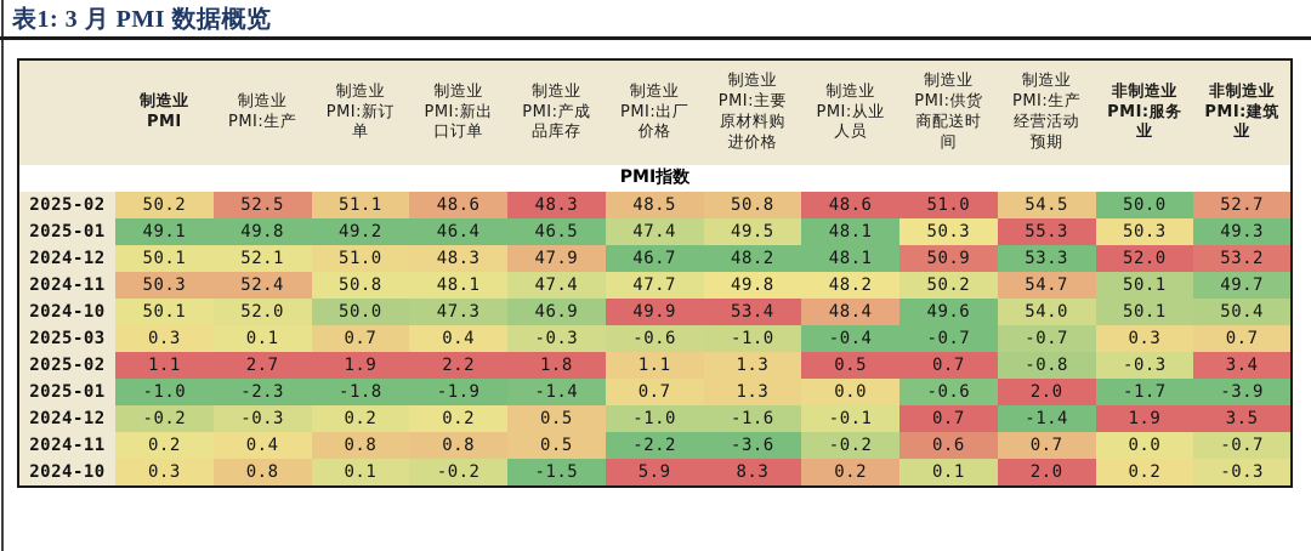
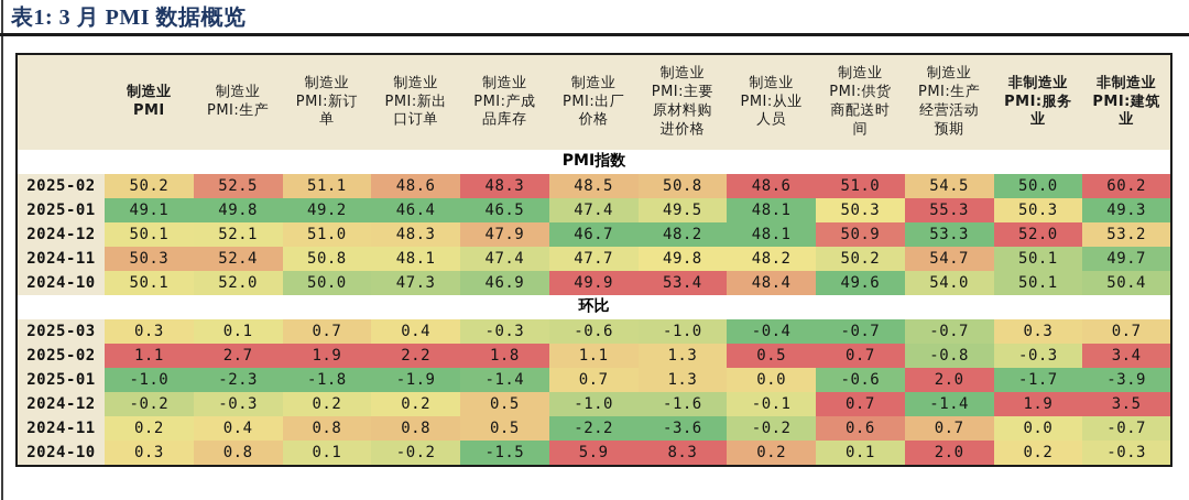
  表1: 3 月 PMI 数据概览
  	制造业 PMI	制造业 PMI:生产	制造业 PMI:新订 单	制造业 PMI:新出 口订单	制造业 PMI:产成 品库存	制造业 PMI:出厂 价格	制造业 PMI:主要 原材料购 进价格	制造业 PMI:从业 人员	制造业 PMI:供货 商配送时 间	制造业 PMI:生产 经营活动 预期	非制造业 PMI:服务 业	非制造业 PMI:建筑 业
  PMI指数
- 2025-02	50.2	52.5	51.1	48.6	48.3	48.5	50.8	48.6	51.0	54.5	50.0	52.7
+ 2025-02	50.2	52.5	51.1	48.6	48.3	48.5	50.8	48.6	51.0	54.5	50.0	60.2
  2025-01	49.1	49.8	49.2	46.4	46.5	47.4	49.5	48.1	50.3	55.3	50.3	49.3
  2024-12	50.1	52.1	51.0	48.3	47.9	46.7	48.2	48.1	50.9	53.3	52.0	53.2
  2024-11	50.3	52.4	50.8	48.1	47.4	47.7	49.8	48.2	50.2	54.7	50.1	49.7
  2024-10	50.1	52.0	50.0	47.3	46.9	49.9	53.4	48.4	49.6	54.0	50.1	50.4
+ 环比
  2025-03	0.3	0.1	0.7	0.4	-0.3	-0.6	-1.0	-0.4	-0.7	-0.7	0.3	0.7
  2025-02	1.1	2.7	1.9	2.2	1.8	1.1	1.3	0.5	0.7	-0.8	-0.3	3.4
  2025-01	-1.0	-2.3	-1.8	-1.9	-1.4	0.7	1.3	0.0	-0.6	2.0	-1.7	-3.9
  2024-12	-0.2	-0.3	0.2	0.2	0.5	-1.0	-1.6	-0.1	0.7	-1.4	1.9	3.5
  2024-11	0.2	0.4	0.8	0.8	0.5	-2.2	-3.6	-0.2	0.6	0.7	0.0	-0.7
  2024-10	0.3	0.8	0.1	-0.2	-1.5	5.9	8.3	0.2	0.1	2.0	0.2	-0.3
